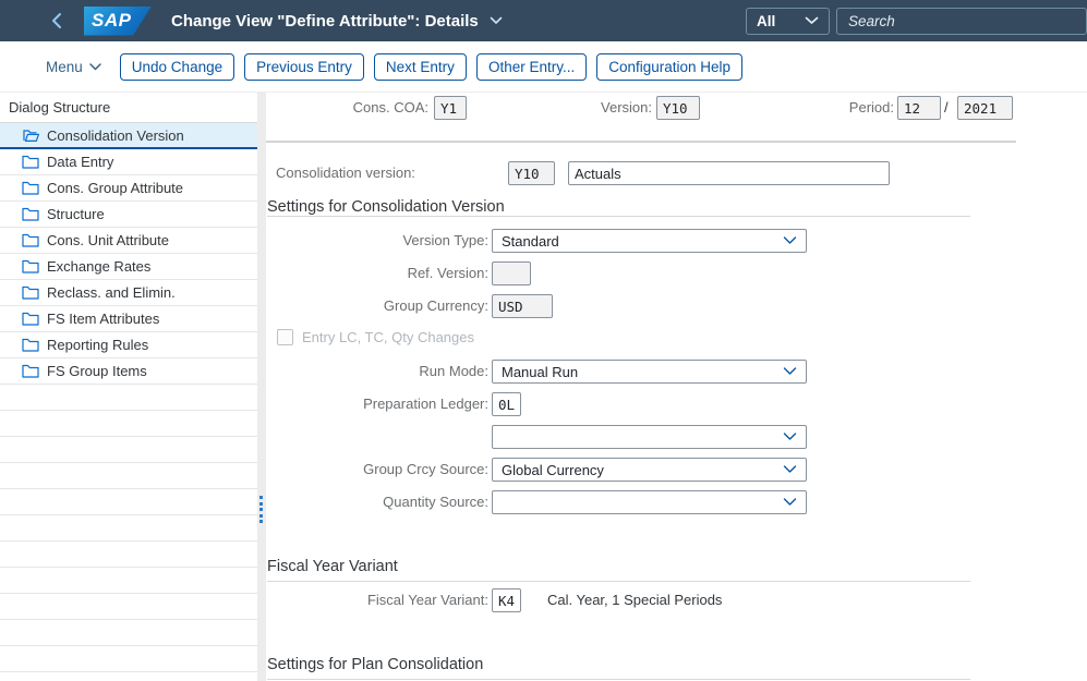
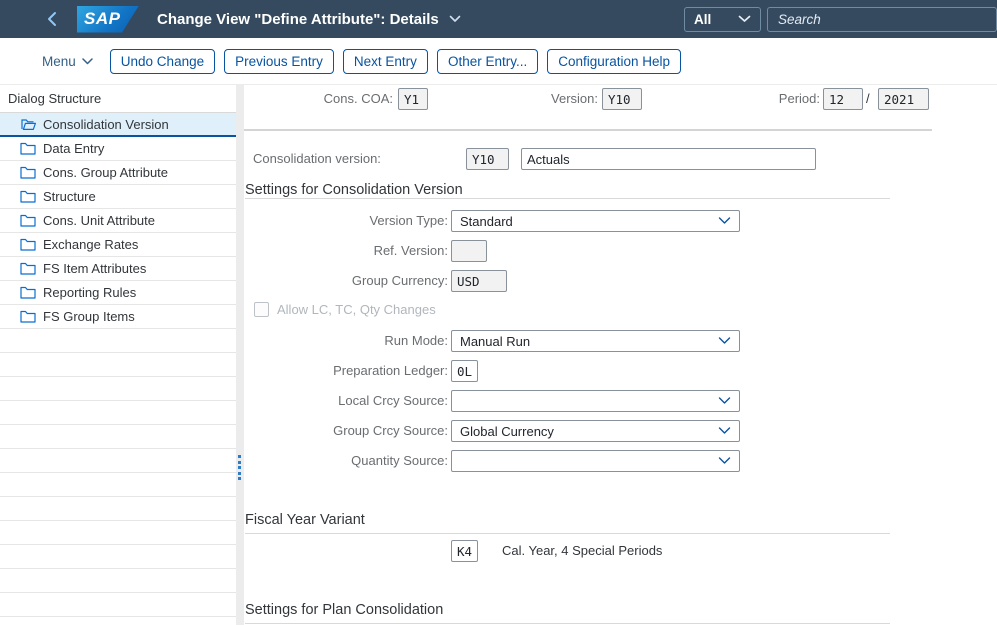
  SAP
  Change View "Define Attribute": Details
  All
  Search
  Menu
  Undo Change
  Previous Entry
  Next Entry
  Other Entry...
  Configuration Help
  Dialog Structure
  Consolidation Version
  Data Entry
  Cons. Group Attribute
  Structure
  Cons. Unit Attribute
  Exchange Rates
- Reclass. and Elimin.
  FS Item Attributes
  Reporting Rules
  FS Group Items
  Cons. COA:
  Y1
  Version:
  Y10
  Period:
  12
  /
  2021
  Consolidation version:
  Y10
  Actuals
  Settings for Consolidation Version
  Version Type:
  Standard
  Ref. Version:
  Group Currency:
  USD
- Entry LC, TC, Qty Changes
+ Allow LC, TC, Qty Changes
  Run Mode:
  Manual Run
  Preparation Ledger:
  0L
+ Local Crcy Source:
  Group Crcy Source:
  Global Currency
  Quantity Source:
  Fiscal Year Variant
- Fiscal Year Variant:
  K4
- Cal. Year, 1 Special Periods
+ Cal. Year, 4 Special Periods
  Settings for Plan Consolidation
